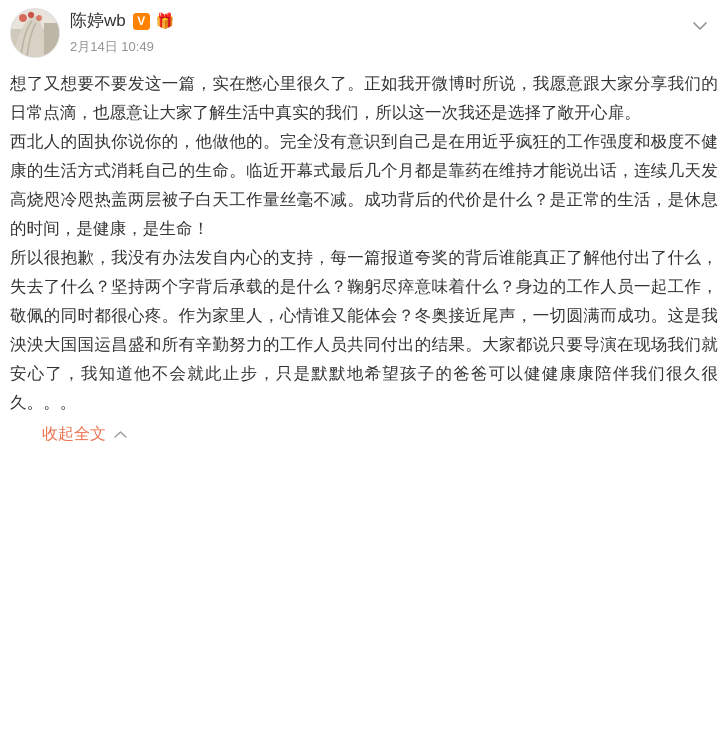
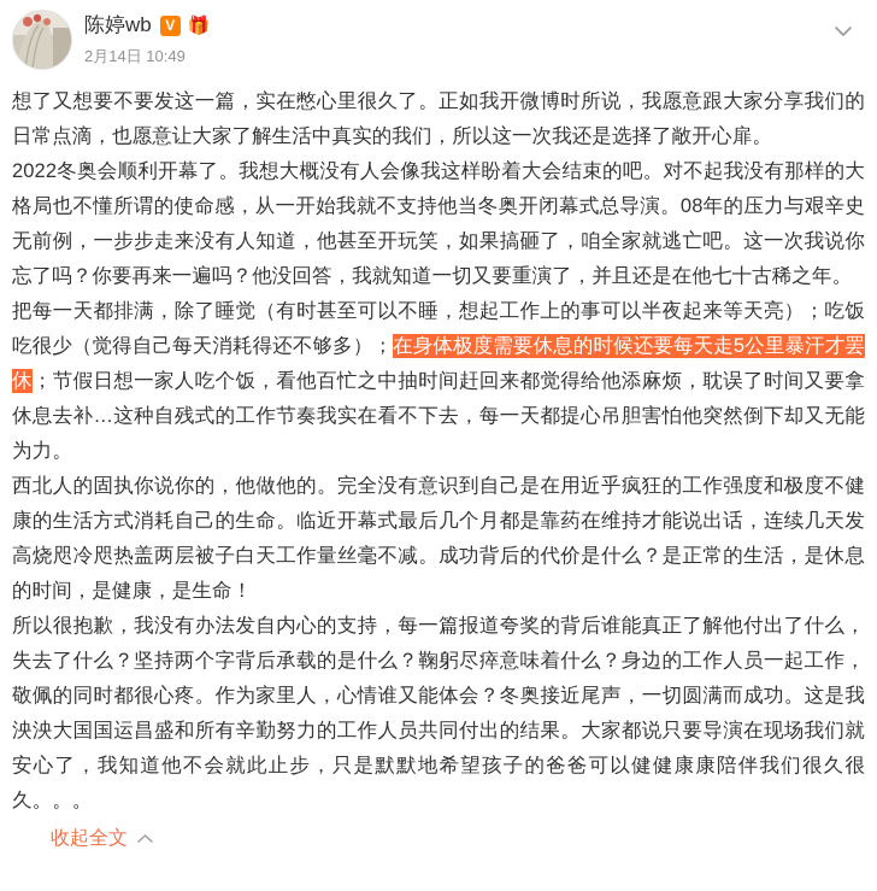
  陈婷wb
  V
  🎁
  2月14日 10:49
  想了又想要不要发这一篇，实在憋心里很久了。正如我开微博时所说，我愿意跟大家分享我们的日常点滴，也愿意让大家了解生活中真实的我们，所以这一次我还是选择了敞开心扉。
+ 2022冬奥会顺利开幕了。我想大概没有人会像我这样盼着大会结束的吧。对不起我没有那样的大格局也不懂所谓的使命感，从一开始我就不支持他当冬奥开闭幕式总导演。08年的压力与艰辛史无前例，一步步走来没有人知道，他甚至开玩笑，如果搞砸了，咱全家就逃亡吧。这一次我说你忘了吗？你要再来一遍吗？他没回答，我就知道一切又要重演了，并且还是在他七十古稀之年。
+ 把每一天都排满，除了睡觉（有时甚至可以不睡，想起工作上的事可以半夜起来等天亮）；吃饭吃很少（觉得自己每天消耗得还不够多）；在身体极度需要休息的时候还要每天走5公里暴汗才罢休；节假日想一家人吃个饭，看他百忙之中抽时间赶回来都觉得给他添麻烦，耽误了时间又要拿休息去补…这种自残式的工作节奏我实在看不下去，每一天都提心吊胆害怕他突然倒下却又无能为力。
  西北人的固执你说你的，他做他的。完全没有意识到自己是在用近乎疯狂的工作强度和极度不健康的生活方式消耗自己的生命。临近开幕式最后几个月都是靠药在维持才能说出话，连续几天发高烧咫冷咫热盖两层被子白天工作量丝毫不减。成功背后的代价是什么？是正常的生活，是休息的时间，是健康，是生命！
  所以很抱歉，我没有办法发自内心的支持，每一篇报道夸奖的背后谁能真正了解他付出了什么，失去了什么？坚持两个字背后承载的是什么？鞠躬尽瘁意味着什么？身边的工作人员一起工作，敬佩的同时都很心疼。作为家里人，心情谁又能体会？冬奥接近尾声，一切圆满而成功。这是我泱泱大国国运昌盛和所有辛勤努力的工作人员共同付出的结果。大家都说只要导演在现场我们就安心了，我知道他不会就此止步，只是默默地希望孩子的爸爸可以健健康康陪伴我们很久很久。。。
  收起全文
